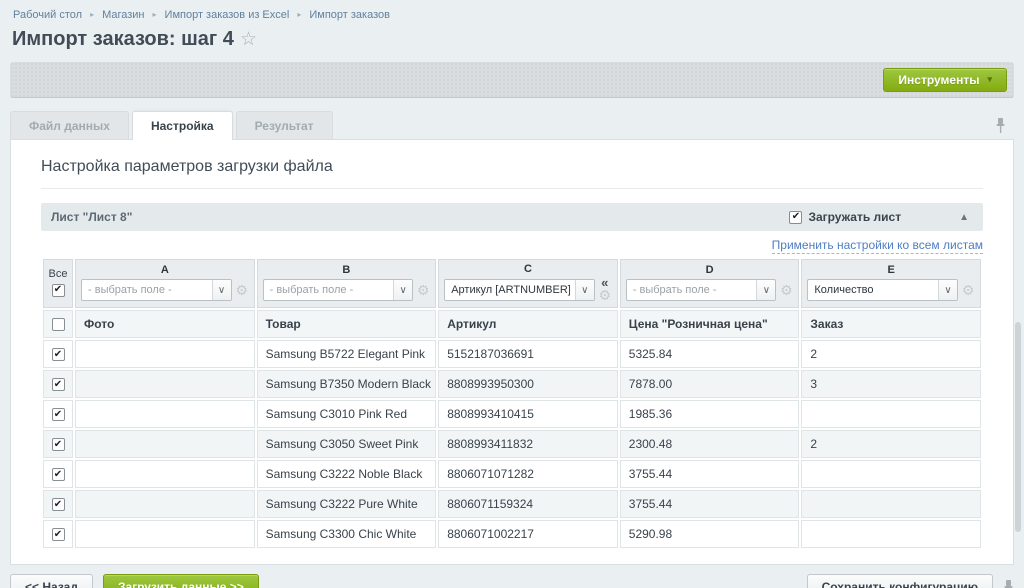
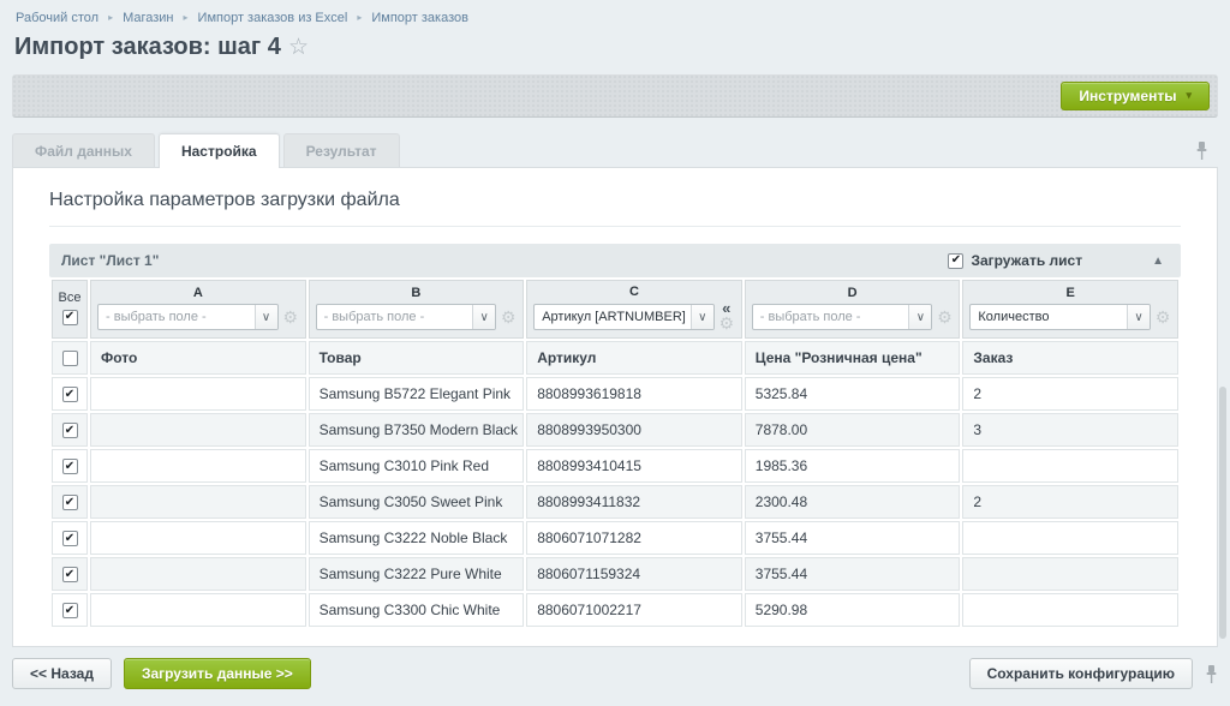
  Рабочий стол ▸ Магазин ▸ Импорт заказов из Excel ▸ Импорт заказов
  Импорт заказов: шаг 4 ☆
  Инструменты
  ▾
  Файл данных
  Настройка
  Результат
  Настройка параметров загрузки файла
- Лист "Лист 8"
+ Лист "Лист 1"
  ✔
  Загружать лист
  ▲
- Применить настройки ко всем листам
  Все ✔	A - выбрать поле - ∨ ⚙	B - выбрать поле - ∨ ⚙	C Артикул [ARTNUMBER] ∨ « ⚙	D - выбрать поле - ∨ ⚙	E Количество ∨ ⚙
  	Фото	Товар	Артикул	Цена "Розничная цена"	Заказ
- ✔		Samsung B5722 Elegant Pink	5152187036691	5325.84	2
+ ✔		Samsung B5722 Elegant Pink	8808993619818	5325.84	2
  ✔		Samsung B7350 Modern Black	8808993950300	7878.00	3
  ✔		Samsung C3010 Pink Red	8808993410415	1985.36
  ✔		Samsung C3050 Sweet Pink	8808993411832	2300.48	2
  ✔		Samsung C3222 Noble Black	8806071071282	3755.44
  ✔		Samsung C3222 Pure White	8806071159324	3755.44
  ✔		Samsung C3300 Chic White	8806071002217	5290.98
  << Назад
  Загрузить данные >>
  Сохранить конфигурацию
